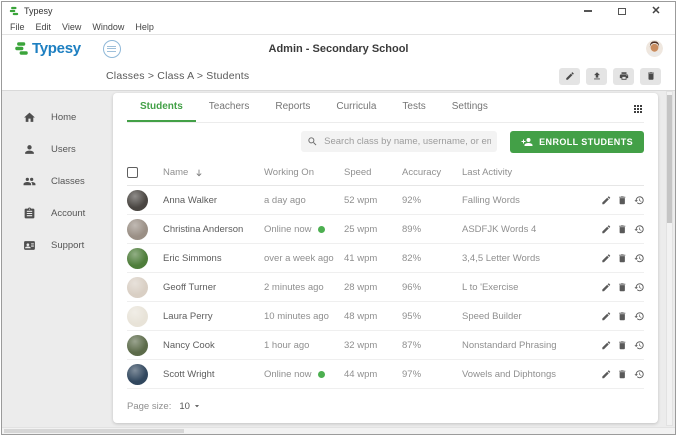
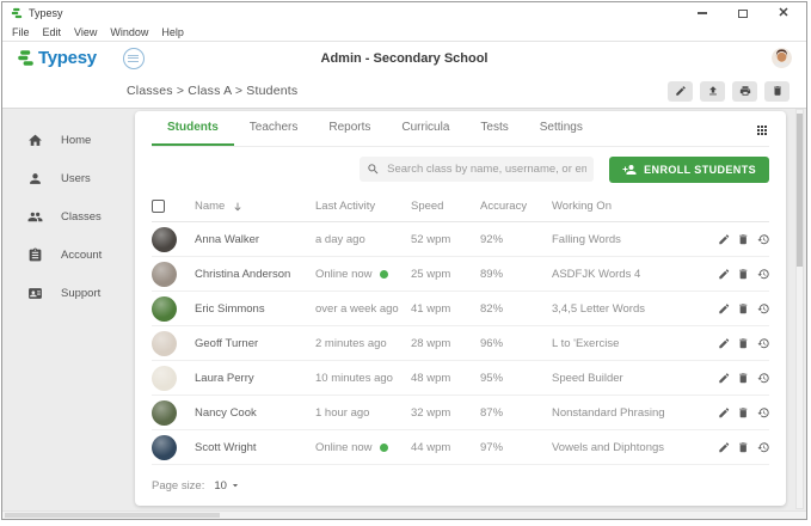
  Typesy
  ✕
  File
  Edit
  View
  Window
  Help
  Typesy
  Admin - Secondary School
  Classes > Class A > Students
  Home
  Users
  Classes
  Account
  Support
  Students
  Teachers
  Reports
  Curricula
  Tests
  Settings
  Search class by name, username, or em
  ENROLL STUDENTS
  Name
- Working On
+ Last Activity
  Speed
  Accuracy
- Last Activity
+ Working On
  Anna Walker
  a day ago
  52 wpm
  92%
  Falling Words
  Christina Anderson
  Online now
  25 wpm
  89%
  ASDFJK Words 4
  Eric Simmons
  over a week ago
  41 wpm
  82%
  3,4,5 Letter Words
  Geoff Turner
  2 minutes ago
  28 wpm
  96%
  L to 'Exercise
  Laura Perry
  10 minutes ago
  48 wpm
  95%
  Speed Builder
  Nancy Cook
  1 hour ago
  32 wpm
  87%
  Nonstandard Phrasing
  Scott Wright
  Online now
  44 wpm
  97%
  Vowels and Diphtongs
  Page size:
  10
